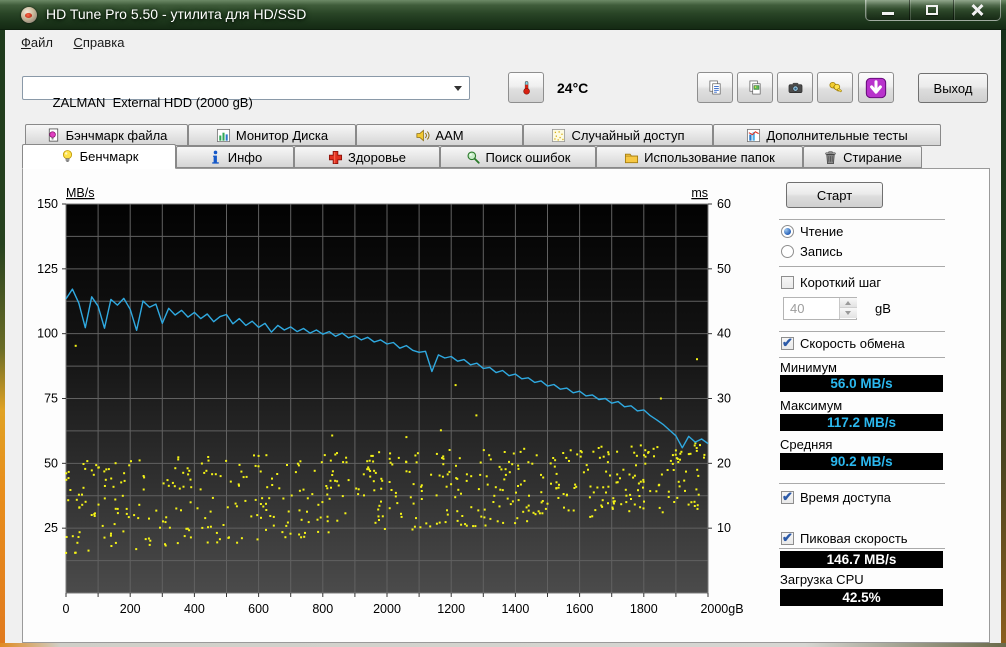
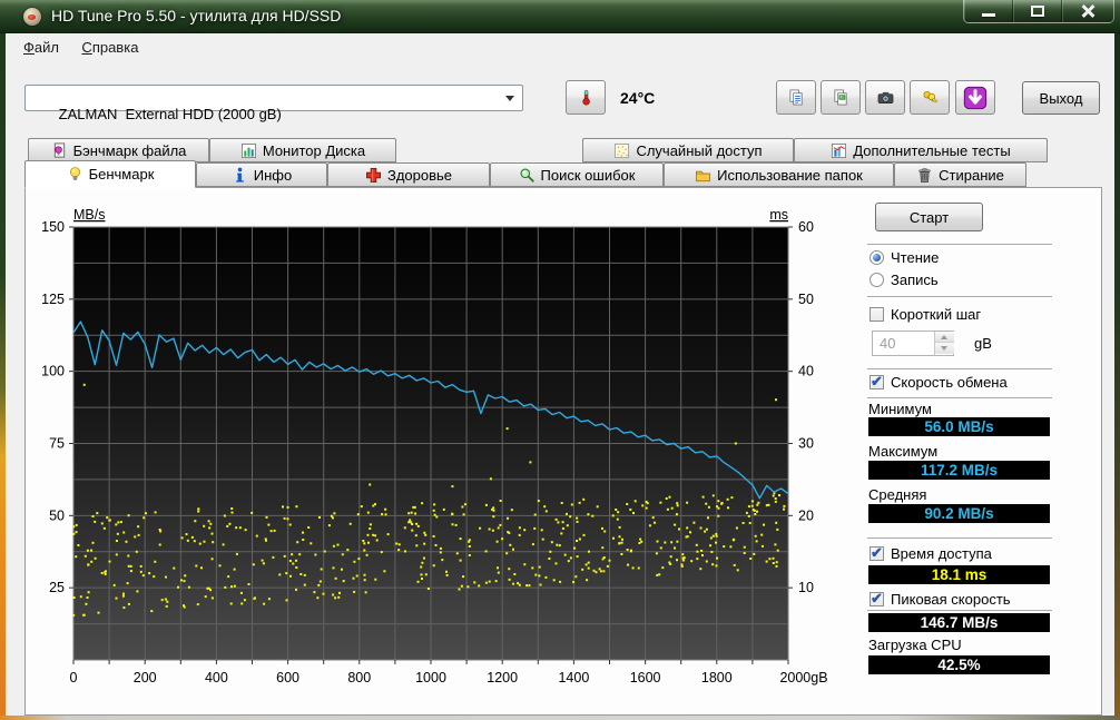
  HD Tune Pro 5.50 - утилита для HD/SSD
  Файл Справка
  ZALMAN External HDD (2000 gB)
  24°C
  Выход
  Бэнчмарк файла
  Монитор Диска
- AAM
  Случайный доступ
  Дополнительные тесты
  Бенчмарк
  Инфо
  Здоровье
  Поиск ошибок
  Использование папок
  Стирание
  150
  125
  100
  75
  50
  25
  60
  50
  40
  30
  20
  10
  MB/s
  ms
  0
  200
  400
  600
  800
- 2000
+ 1000
  1200
  1400
  1600
  1800
  2000gB
  Старт
  Чтение
  Запись
  Короткий шаг
  40
  gB
  ✔
  Скорость обмена
  Минимум
  56.0 MB/s
  Максимум
  117.2 MB/s
  Средняя
  90.2 MB/s
  ✔
  Время доступа
+ 18.1 ms
  ✔
  Пиковая скорость
  146.7 MB/s
  Загрузка CPU
  42.5%
